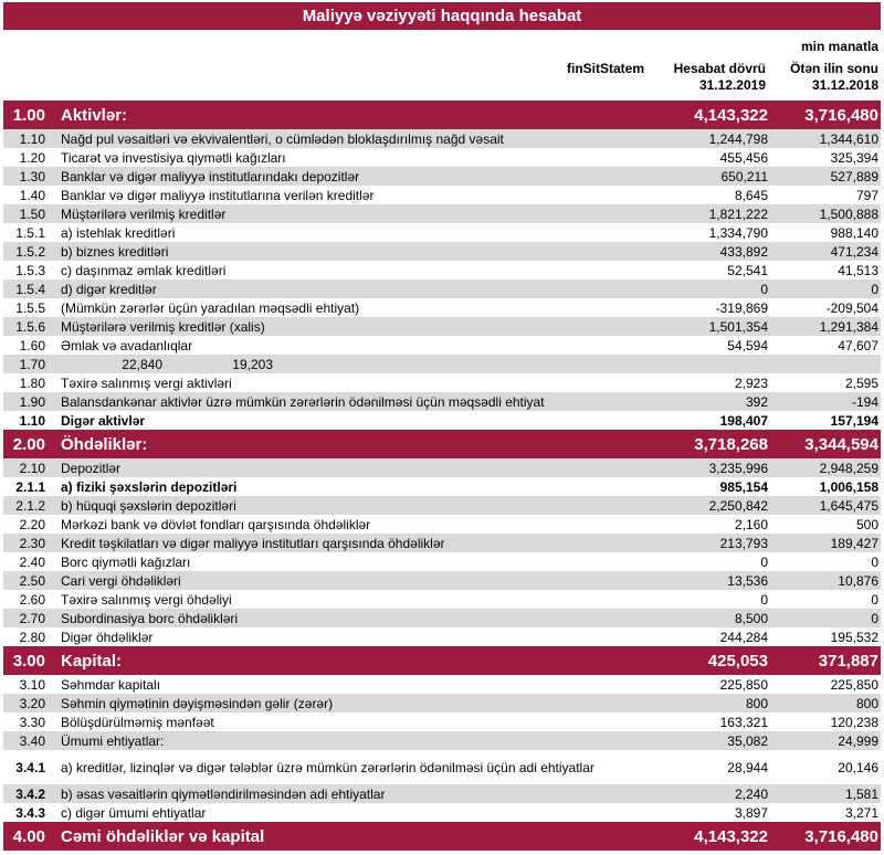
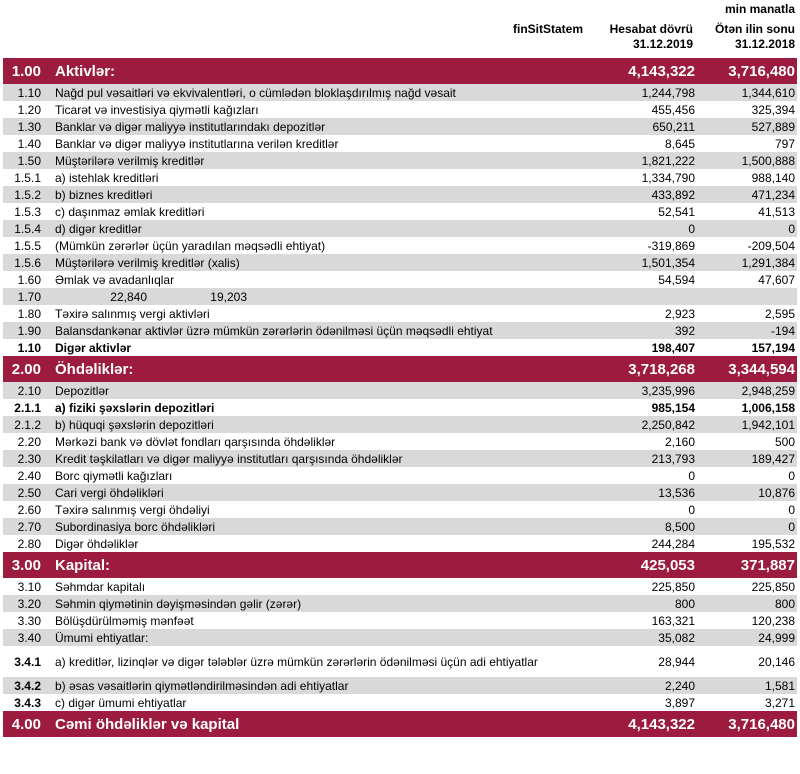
- Maliyyə vəziyyəti haqqında hesabat
  min manatla
  finSitStatem
  Hesabat dövrü
  31.12.2019
  Ötən ilin sonu
  31.12.2018
  1.00
  Aktivlər:
  4,143,322
  3,716,480
  1.10
  Nağd pul vəsaitləri və ekvivalentləri, o cümlədən bloklaşdırılmış nağd vəsait
  1,244,798
  1,344,610
  1.20
  Ticarət və investisiya qiymətli kağızları
  455,456
  325,394
  1.30
  Banklar və digər maliyyə institutlarındakı depozitlər
  650,211
  527,889
  1.40
  Banklar və digər maliyyə institutlarına verilən kreditlər
  8,645
  797
  1.50
  Müştərilərə verilmiş kreditlər
  1,821,222
  1,500,888
  1.5.1
  a) istehlak kreditləri
  1,334,790
  988,140
  1.5.2
  b) biznes kreditləri
  433,892
  471,234
  1.5.3
  c) daşınmaz əmlak kreditləri
  52,541
  41,513
  1.5.4
  d) digər kreditlər
  0
  0
  1.5.5
  (Mümkün zərərlər üçün yaradılan məqsədli ehtiyat)
  -319,869
  -209,504
  1.5.6
  Müştərilərə verilmiş kreditlər (xalis)
  1,501,354
  1,291,384
  1.60
  Əmlak və avadanlıqlar
  54,594
  47,607
  1.70
  22,840
  19,203
  1.80
  Təxirə salınmış vergi aktivləri
  2,923
  2,595
  1.90
  Balansdankənar aktivlər üzrə mümkün zərərlərin ödənilməsi üçün məqsədli ehtiyat
  392
  -194
  1.10
  Digər aktivlər
  198,407
  157,194
  2.00
  Öhdəliklər:
  3,718,268
  3,344,594
  2.10
  Depozitlər
  3,235,996
  2,948,259
  2.1.1
  a) fiziki şəxslərin depozitləri
  985,154
  1,006,158
  2.1.2
  b) hüquqi şəxslərin depozitləri
  2,250,842
- 1,645,475
+ 1,942,101
  2.20
  Mərkəzi bank və dövlət fondları qarşısında öhdəliklər
  2,160
  500
  2.30
  Kredit təşkilatları və digər maliyyə institutları qarşısında öhdəliklər
  213,793
  189,427
  2.40
  Borc qiymətli kağızları
  0
  0
  2.50
  Cari vergi öhdəlikləri
  13,536
  10,876
  2.60
  Təxirə salınmış vergi öhdəliyi
  0
  0
  2.70
  Subordinasiya borc öhdəlikləri
  8,500
  0
  2.80
  Digər öhdəliklər
  244,284
  195,532
  3.00
  Kapital:
  425,053
  371,887
  3.10
  Səhmdar kapitalı
  225,850
  225,850
  3.20
  Səhmin qiymətinin dəyişməsindən gəlir (zərər)
  800
  800
  3.30
  Bölüşdürülməmiş mənfəət
  163,321
  120,238
  3.40
  Ümumi ehtiyatlar:
  35,082
  24,999
  3.4.1
  a) kreditlər, lizinqlər və digər tələblər üzrə mümkün zərərlərin ödənilməsi üçün adi ehtiyatlar
  28,944
  20,146
  3.4.2
  b) əsas vəsaitlərin qiymətləndirilməsindən adi ehtiyatlar
  2,240
  1,581
  3.4.3
  c) digər ümumi ehtiyatlar
  3,897
  3,271
  4.00
  Cəmi öhdəliklər və kapital
  4,143,322
  3,716,480
